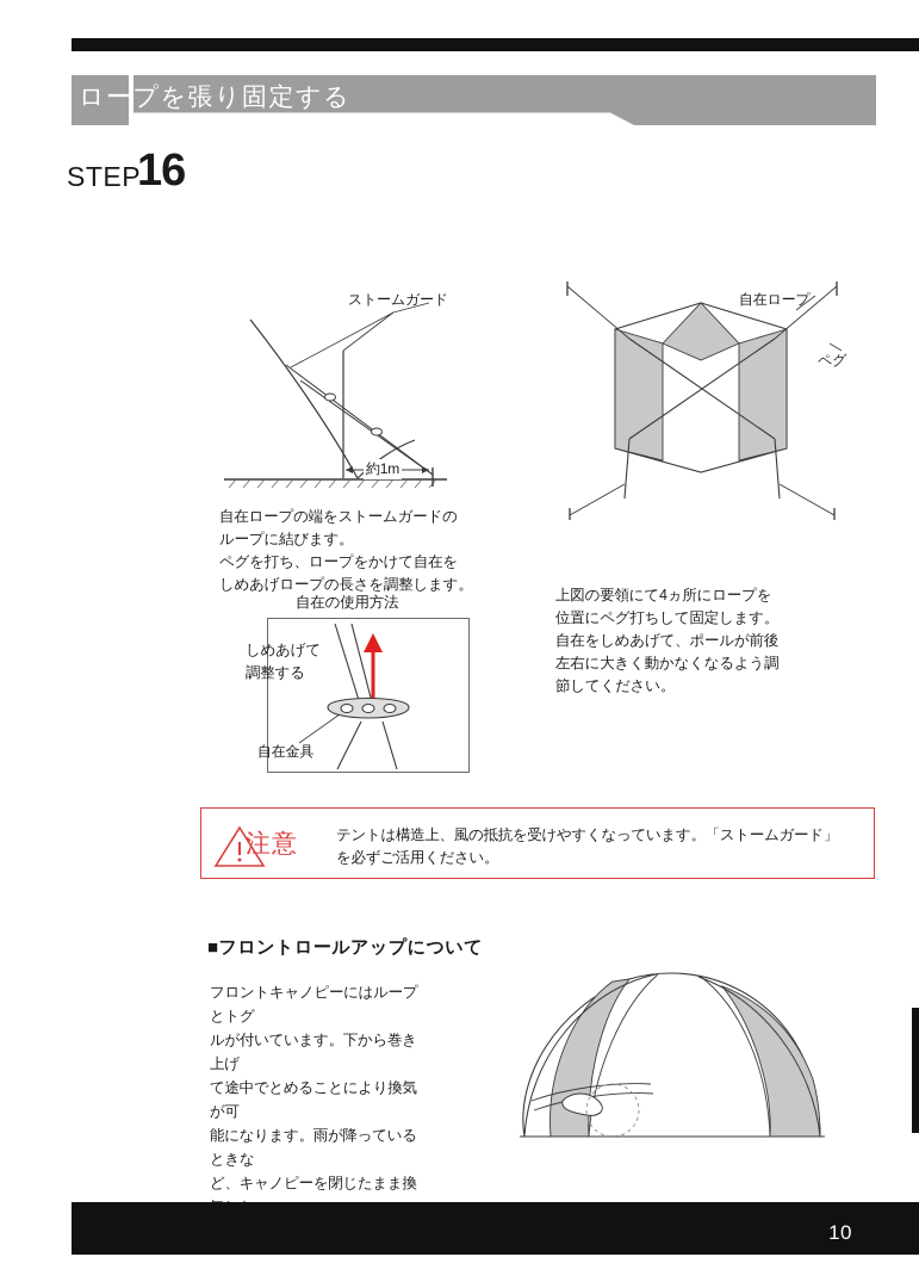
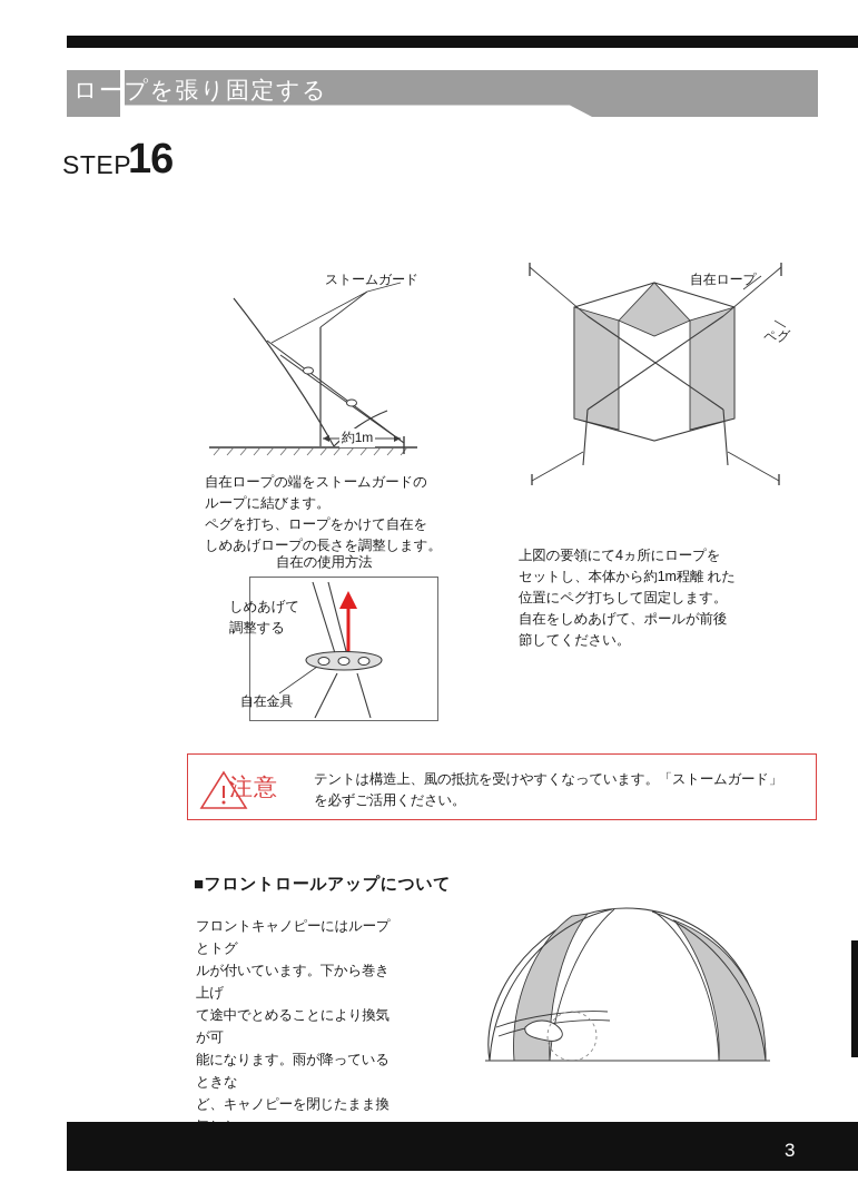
  ロープを張り固定する
  STEP
  16
  ストームガード
  約1m
  自在ロープ
  ペグ
  自在ロープの端をストームガードの
  ループに結びます。
  ペグを打ち、ロープをかけて自在を
  しめあげロープの長さを調整します。
  上図の要領にて4ヵ所にロープを
+ セットし、本体から約1m程離 れた
  位置にペグ打ちして固定します。
  自在をしめあげて、ポールが前後
- 左右に大きく動かなくなるよう調
  節してください。
  自在の使用方法
  しめあげて
  調整する
  自在金具
  注意
  テントは構造上、風の抵抗を受けやすくなっています。「ストームガード」
  を必ずご活用ください。
  ■フロントロールアップについて
  フロントキャノピーにはループとトグ
  ルが付いています。下から巻き上げ
  て途中でとめることにより換気が可
  能になります。雨が降っているときな
  ど、キャノピーを閉じたまま換
- 10
+ 3
